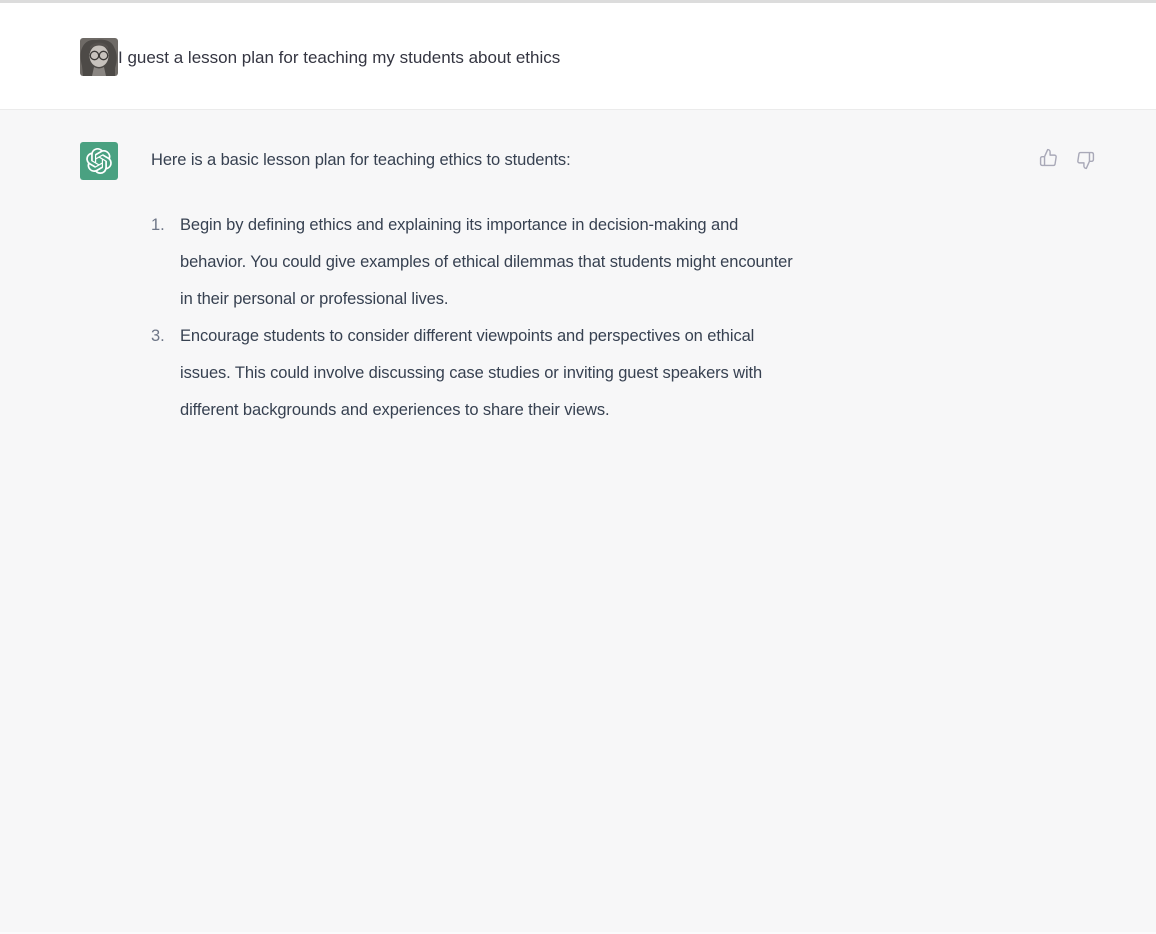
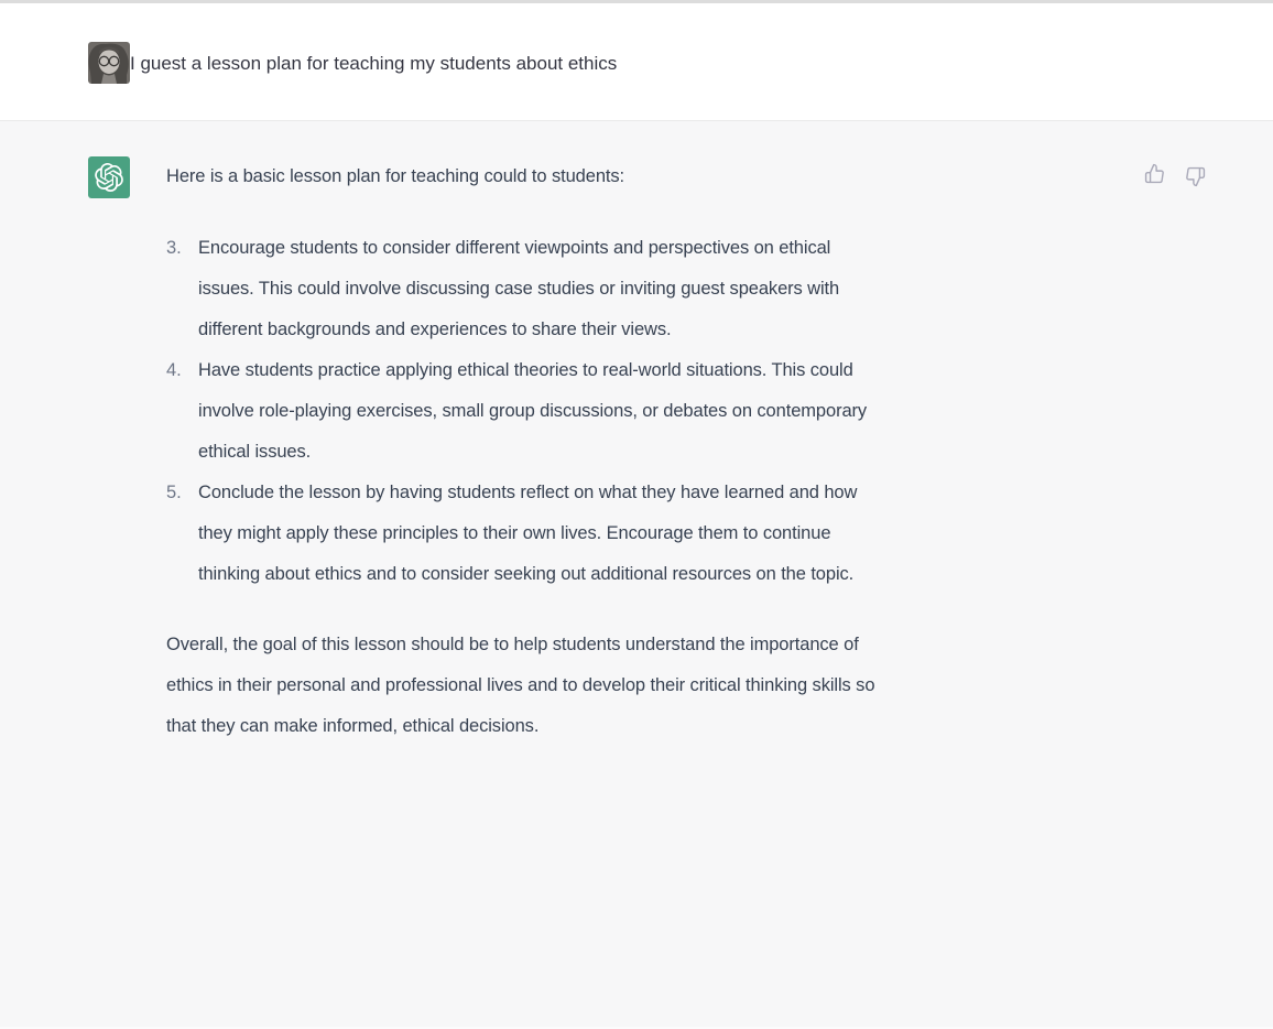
  I guest a lesson plan for teaching my students about ethics
- Here is a basic lesson plan for teaching ethics to students:
+ Here is a basic lesson plan for teaching could to students:
- 1.
- Begin by defining ethics and explaining its importance in decision-making and
- behavior. You could give examples of ethical dilemmas that students might encounter
- in their personal or professional lives.
  3.
  Encourage students to consider different viewpoints and perspectives on ethical
  issues. This could involve discussing case studies or inviting guest speakers with
  different backgrounds and experiences to share their views.
+ 4.
+ Have students practice applying ethical theories to real-world situations. This could
+ involve role-playing exercises, small group discussions, or debates on contemporary
+ ethical issues.
+ 5.
+ Conclude the lesson by having students reflect on what they have learned and how
+ they might apply these principles to their own lives. Encourage them to continue
+ thinking about ethics and to consider seeking out additional resources on the topic.
+ Overall, the goal of this lesson should be to help students understand the importance of
+ ethics in their personal and professional lives and to develop their critical thinking skills so
+ that they can make informed, ethical decisions.
